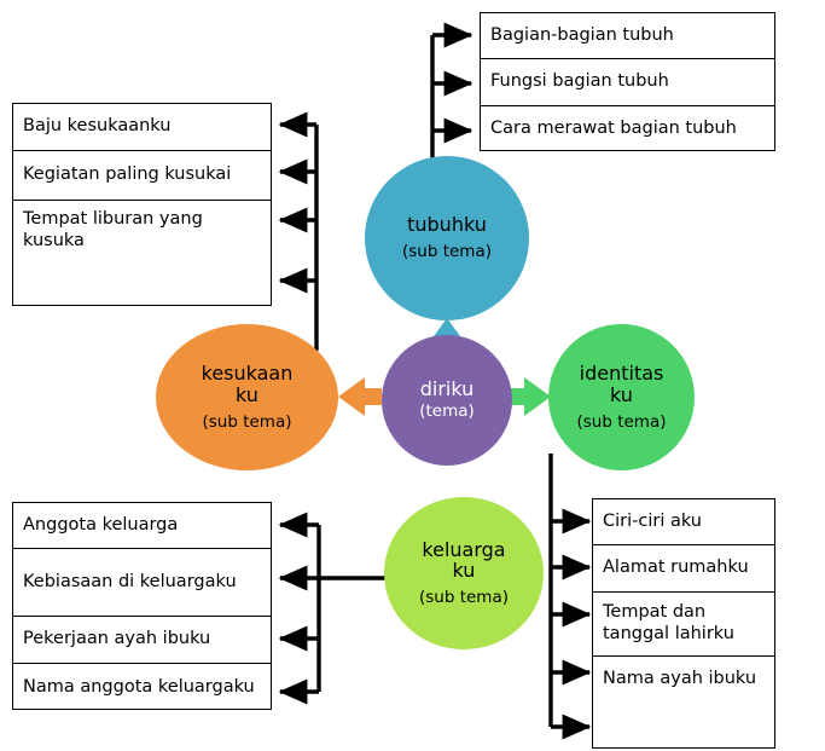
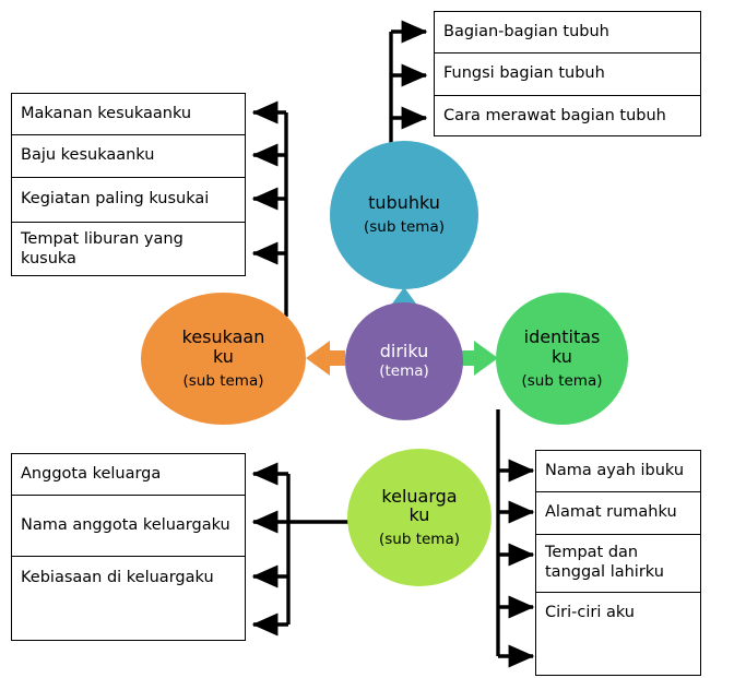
  Bagian-bagian tubuh
  Fungsi bagian tubuh
  Cara merawat bagian tubuh
+ Makanan kesukaanku
  Baju kesukaanku
  Kegiatan paling kusukai
  Tempat liburan yang kusuka
  Anggota keluarga
- Kebiasaan di keluargaku
+ Nama anggota keluargaku
- Pekerjaan ayah ibuku
- Nama anggota keluargaku
+ Kebiasaan di keluargaku
- Ciri-ciri aku
+ Nama ayah ibuku
  Alamat rumahku
  Tempat dan tanggal lahirku
- Nama ayah ibuku
+ Ciri-ciri aku
  tubuhku
  (sub tema)
  kesukaan
  ku
  (sub tema)
  diriku
  (tema)
  identitas
  ku
  (sub tema)
  keluarga
  ku
  (sub tema)
